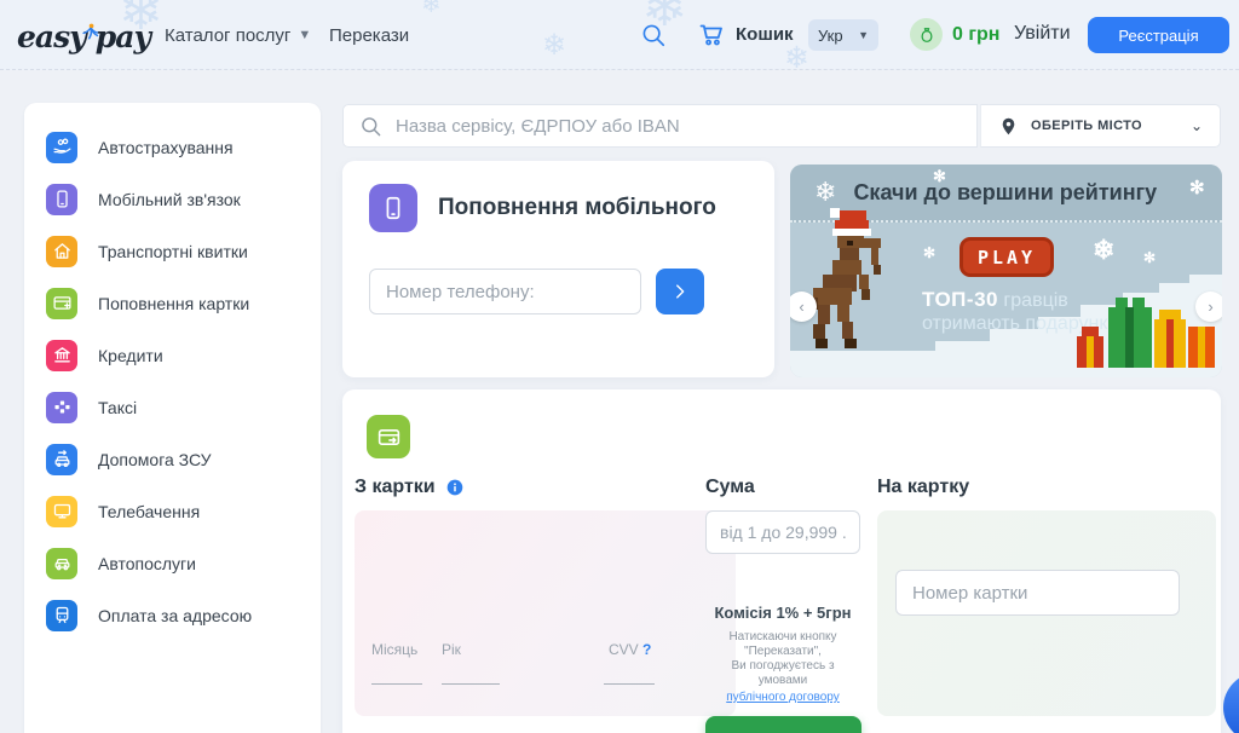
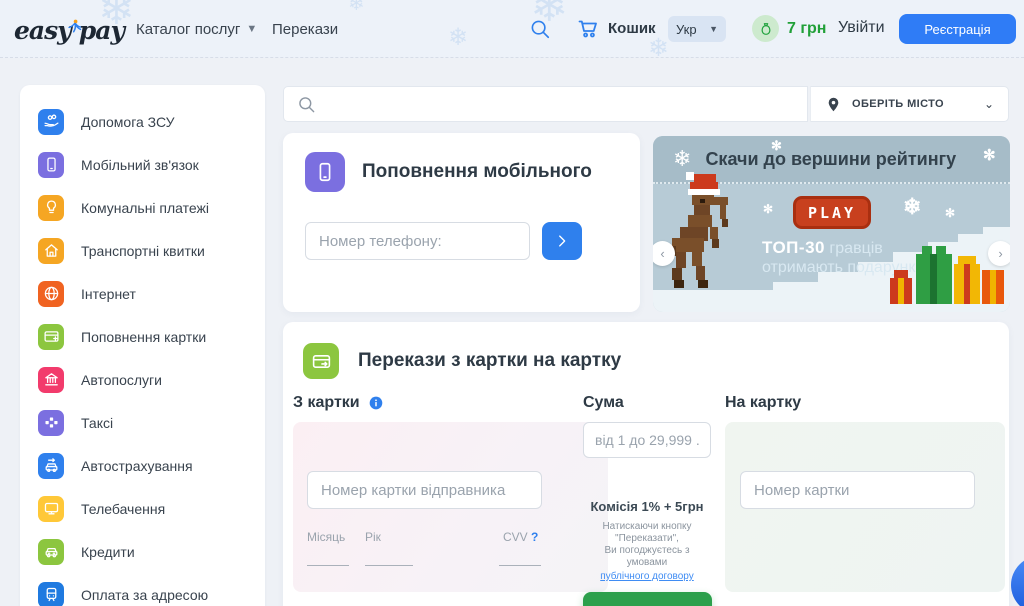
  ❄
  ❄
  ❄
  ❄
  ❄
  easy
  pay
  Каталог послуг
  ▼
  Перекази
  Кошик
  Укр
  ▼
- 0 грн
+ 7 грн
  Увійти
  Реєстрація
- Автострахування
+ Допомога ЗСУ
  Мобільний зв'язок
+ Комунальні платежі
  Транспортні квитки
+ Інтернет
  Поповнення картки
- Кредити
+ Автопослуги
  Таксі
- Допомога ЗСУ
+ Автострахування
  Телебачення
- Автопослуги
+ Кредити
  Оплата за адресою
- Назва сервісу, ЄДРПОУ або IBAN
  ОБЕРІТЬ МІСТО
  ⌄
  Поповнення мобільного
  Номер телефону:
  ❄
  Скачи до вершини рейтингу
  ✻
  ✻
  ✻
  ❄
  ✻
  PLAY
  ТОП-30 гравців
  отримають подарунк
  ‹
  ›
+ Перекази з картки на картку
  З картки
  Сума
  На картку
+ Номер картки відправника
  Місяць
  Рік
  CVV ?
  від 1 до 29,999 .
  Комісія 1% + 5грн
  Натискаючи кнопку "Переказати",
  Ви погоджуєтесь з умовами
  публічного договору
  Номер картки
